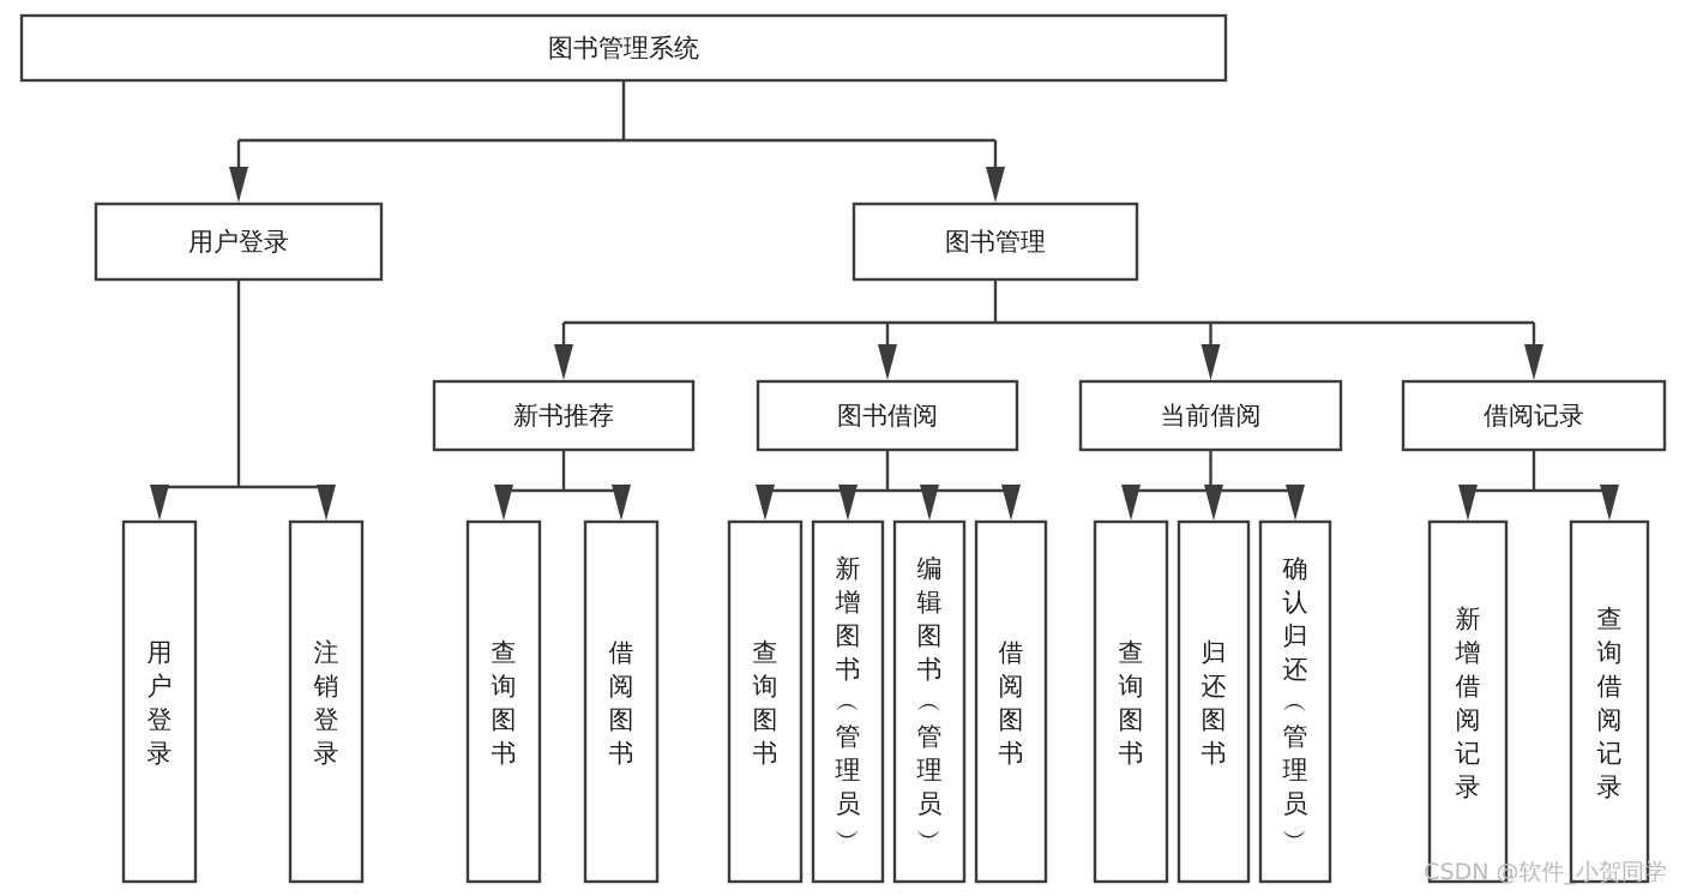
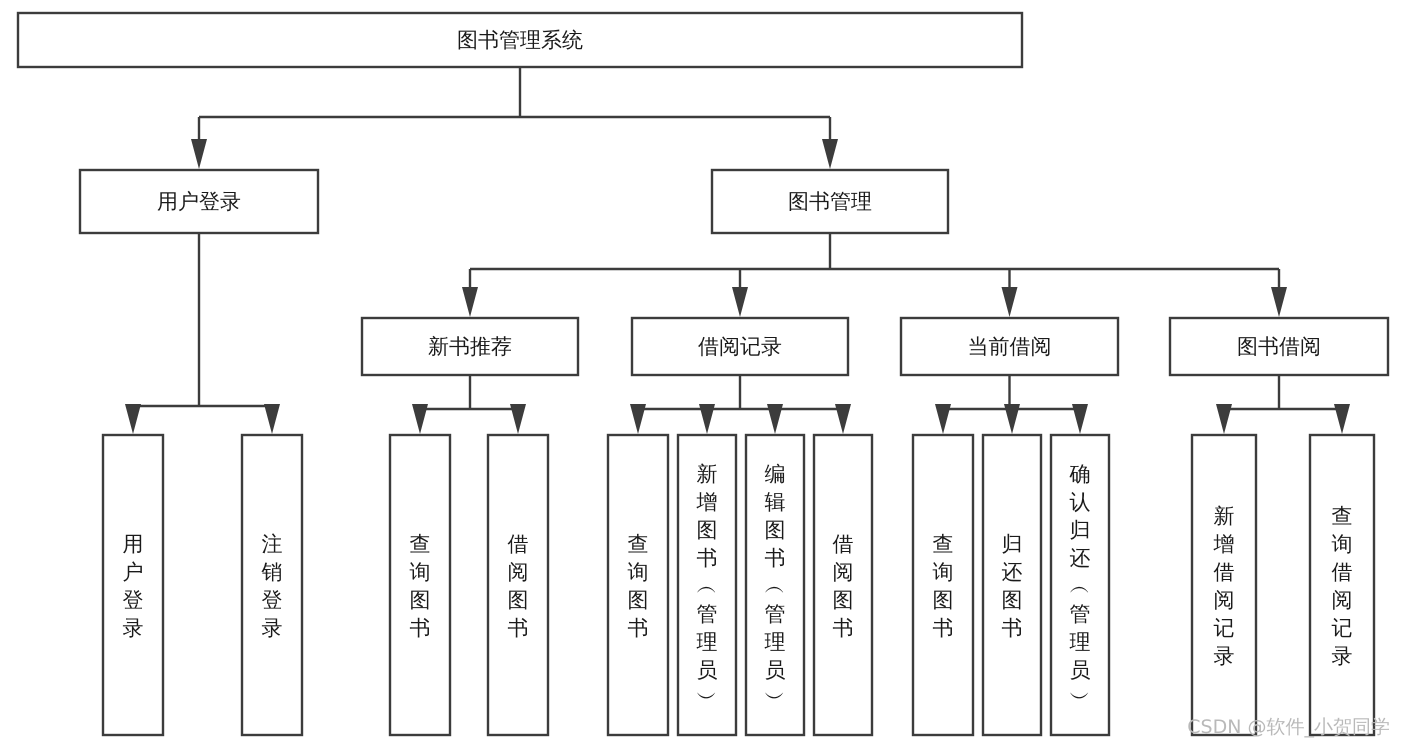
  图书管理系统
  用户登录
  图书管理
  新书推荐
- 图书借阅
+ 借阅记录
  当前借阅
- 借阅记录
+ 图书借阅
  用户登录
  注销登录
  查询图书
  借阅图书
  查询图书
  新增图书 ︵ 管理员 ︶
  编辑图书 ︵ 管理员 ︶
  借阅图书
  查询图书
  归还图书
  确认归还 ︵ 管理员 ︶
  新增借阅记录
  查询借阅记录
  CSDN @软件_小贺同学
